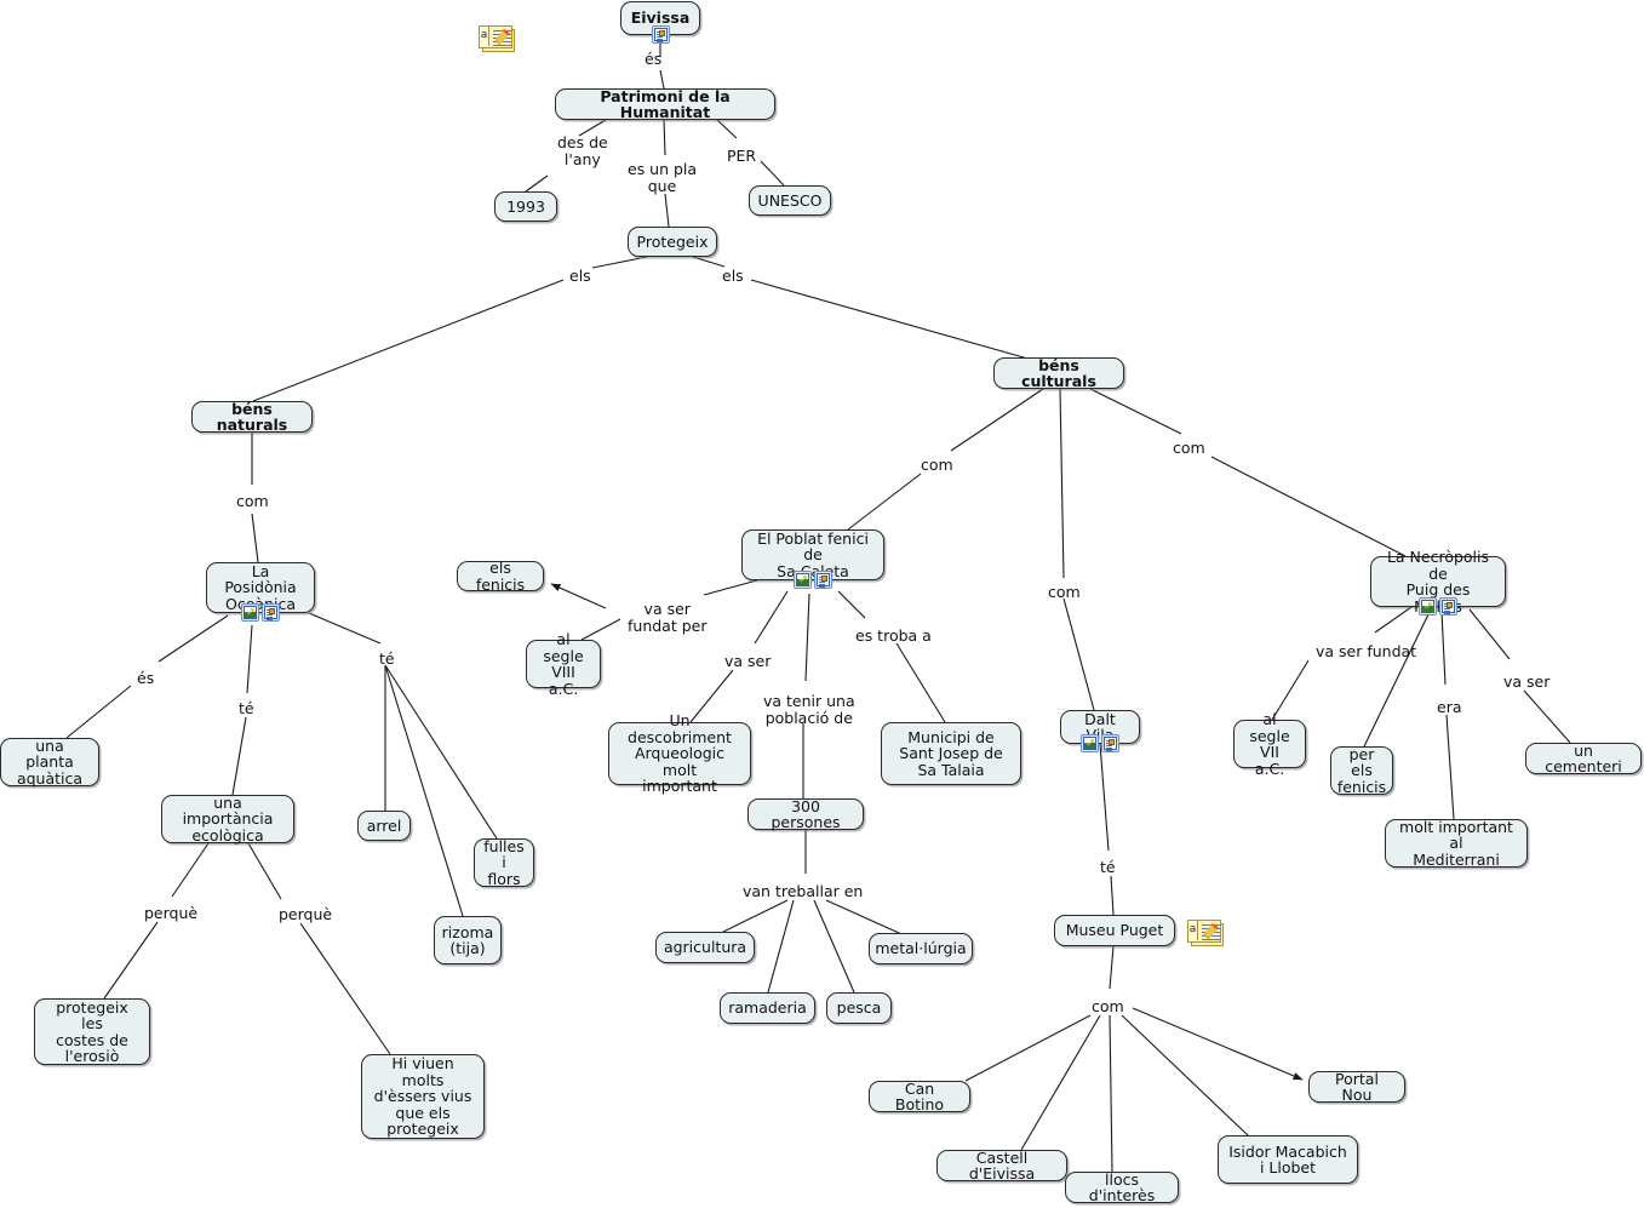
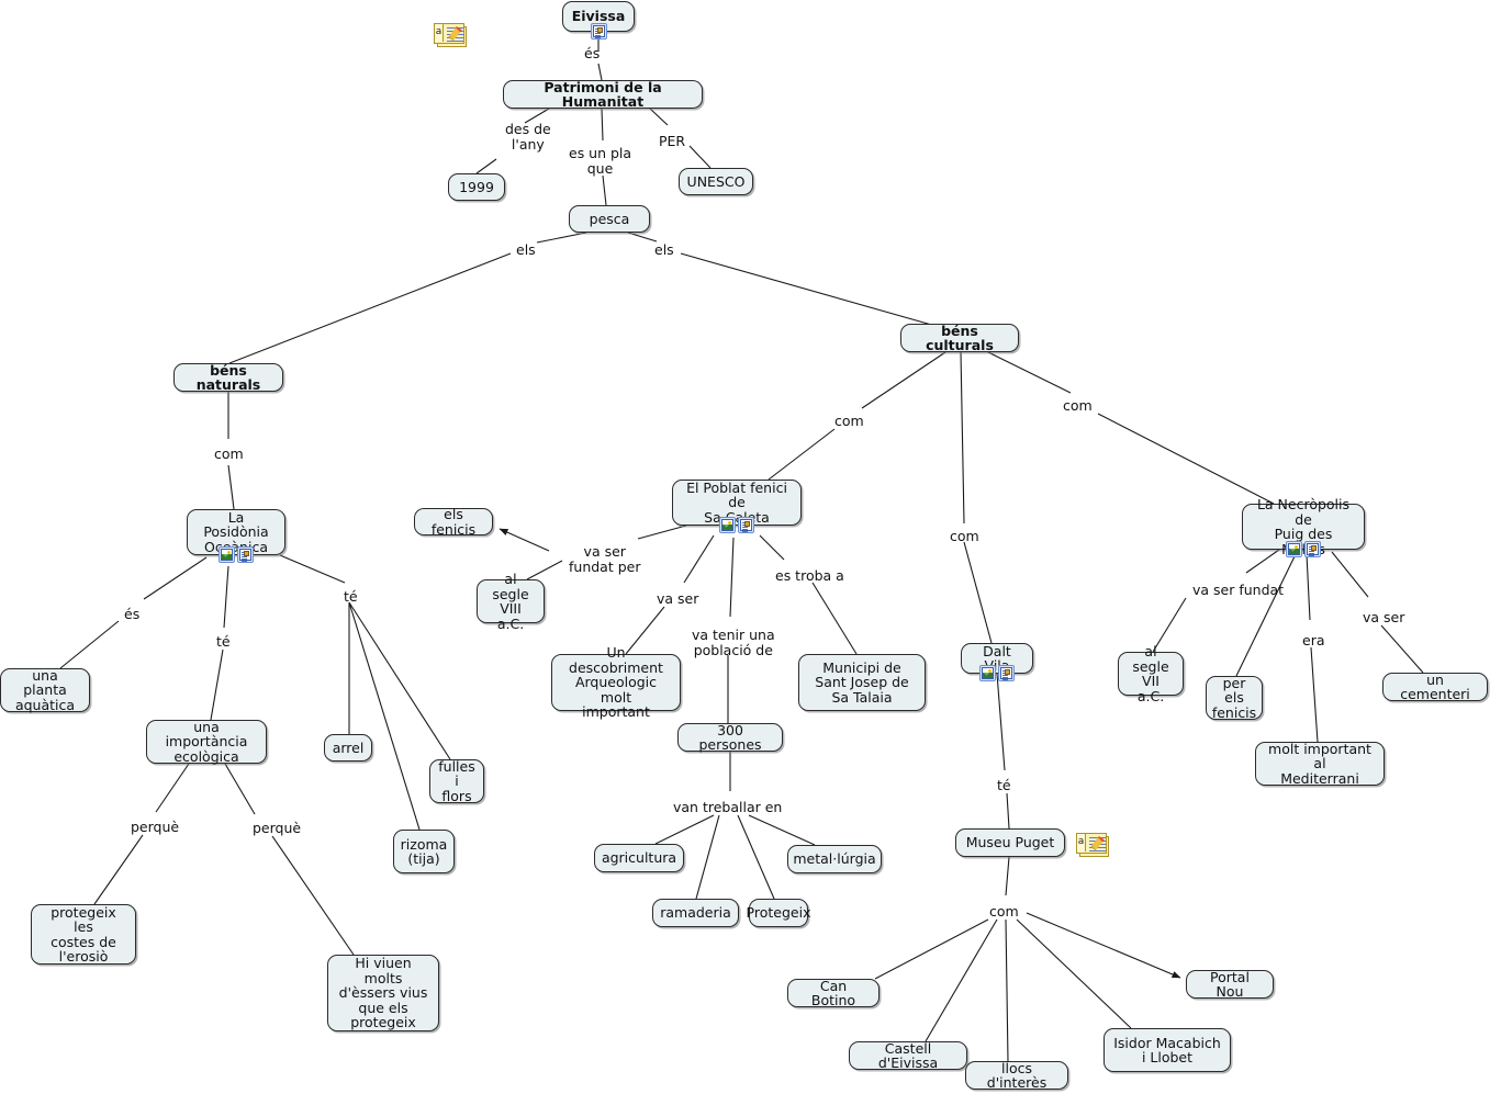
  Eivissa
  Patrimoni de la Humanitat
- 1993
+ 1999
  UNESCO
- Protegeix
+ pesca
  béns naturals
  béns culturals
  La Posidònia
  una planta
  aquàtica
  una importància
  ecològica
  arrel
  fulles i
  flors
  rizoma
  (tija)
  protegeix les
  costes de
  l'erosiò
  Hi viuen molts
  d'èssers vius
  que els
  protegeix
  El Poblat fenici de
  els fenicis
  al segle
  VIII a.C.
  Un descobriment
  Arqueologic molt
  important
  Municipi de
  Sant Josep de
  Sa Talaia
  300 persones
  agricultura
  ramaderia
- pesca
+ Protegeix
  metal·lúrgia
  Museu Puget
  Can Botino
  Castell d'Eivissa
  llocs d'interès
  Isidor Macabich
  i Llobet
  Portal Nou
  La Necròpolis de
  al segle
  VII a.C.
  per els
  fenicis
  molt important al
  Mediterrani
  un cementeri
  és
  des de
  l'any
  es un pla
  que
  PER
  els
  els
  com
  com
  com
  com
  és
  té
  té
  perquè
  perquè
  va ser
  fundat per
  va ser
  va tenir una
  població de
  es troba a
  van treballar en
  té
  com
  va ser fundat
  era
  va ser
  a
  a
